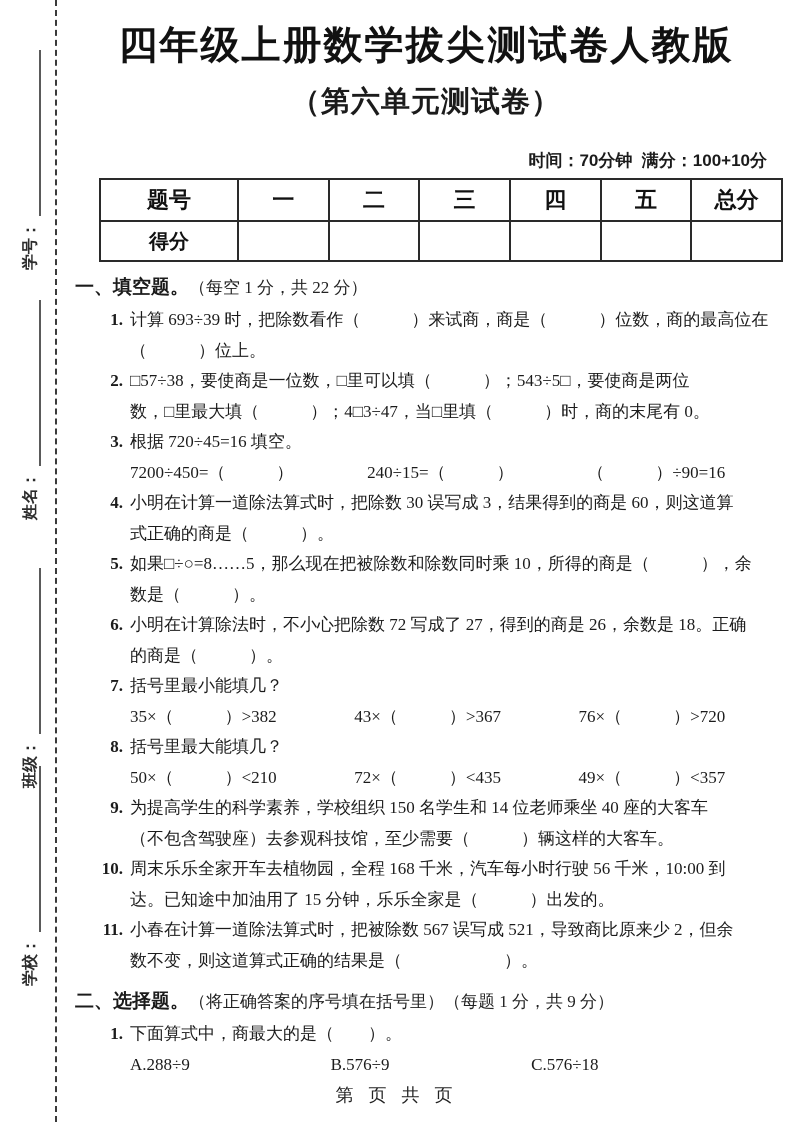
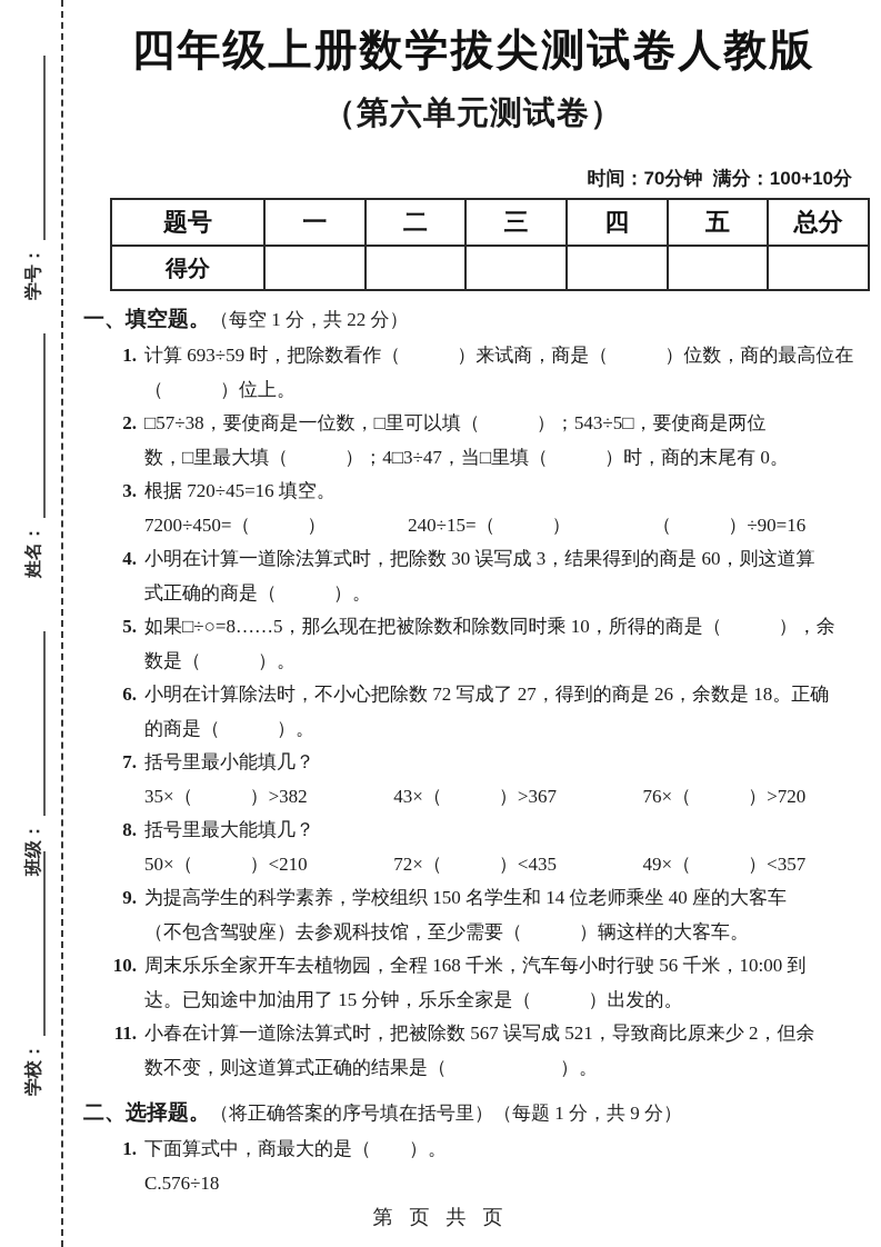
  四年级上册数学拔尖测试卷人教版
  （第六单元测试卷）
  时间：70分钟 满分：100+10分
  题号	一	二	三	四	五	总分
  得分
  一、填空题。（每空 1 分，共 22 分）
  1.
- 计算 693÷39 时，把除数看作（ ）来试商，商是（ ）位数，商的最高位在
+ 计算 693÷59 时，把除数看作（ ）来试商，商是（ ）位数，商的最高位在
  （ ）位上。
  2.
  □57÷38，要使商是一位数，□里可以填（ ）；543÷5□，要使商是两位
  数，□里最大填（ ）；4□3÷47，当□里填（ ）时，商的末尾有 0。
  3.
  根据 720÷45=16 填空。
  7200÷450=（ ）
  240÷15=（ ）
  （ ）÷90=16
  4.
  小明在计算一道除法算式时，把除数 30 误写成 3，结果得到的商是 60，则这道算
  式正确的商是（ ）。
  5.
  如果□÷○=8……5，那么现在把被除数和除数同时乘 10，所得的商是（ ），余
  数是（ ）。
  6.
  小明在计算除法时，不小心把除数 72 写成了 27，得到的商是 26，余数是 18。正确
  的商是（ ）。
  7.
  括号里最小能填几？
  35×（ ）>382
  43×（ ）>367
  76×（ ）>720
  8.
  括号里最大能填几？
  50×（ ）<210
  72×（ ）<435
  49×（ ）<357
  9.
  为提高学生的科学素养，学校组织 150 名学生和 14 位老师乘坐 40 座的大客车
  （不包含驾驶座）去参观科技馆，至少需要（ ）辆这样的大客车。
  10.
  周末乐乐全家开车去植物园，全程 168 千米，汽车每小时行驶 56 千米，10:00 到
  达。已知途中加油用了 15 分钟，乐乐全家是（ ）出发的。
  11.
  小春在计算一道除法算式时，把被除数 567 误写成 521，导致商比原来少 2，但余
  数不变，则这道算式正确的结果是（ ）。
  二、选择题。（将正确答案的序号填在括号里）（每题 1 分，共 9 分）
  1.
  下面算式中，商最大的是（ ）。
- A.288÷9
- B.576÷9
  C.576÷18
  第 页 共 页
